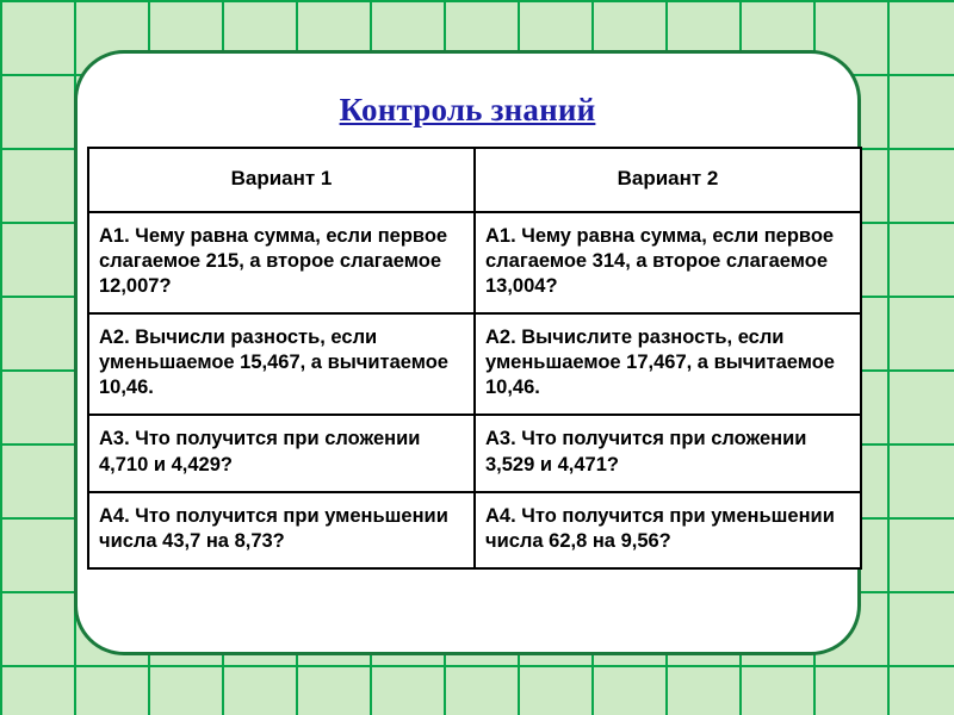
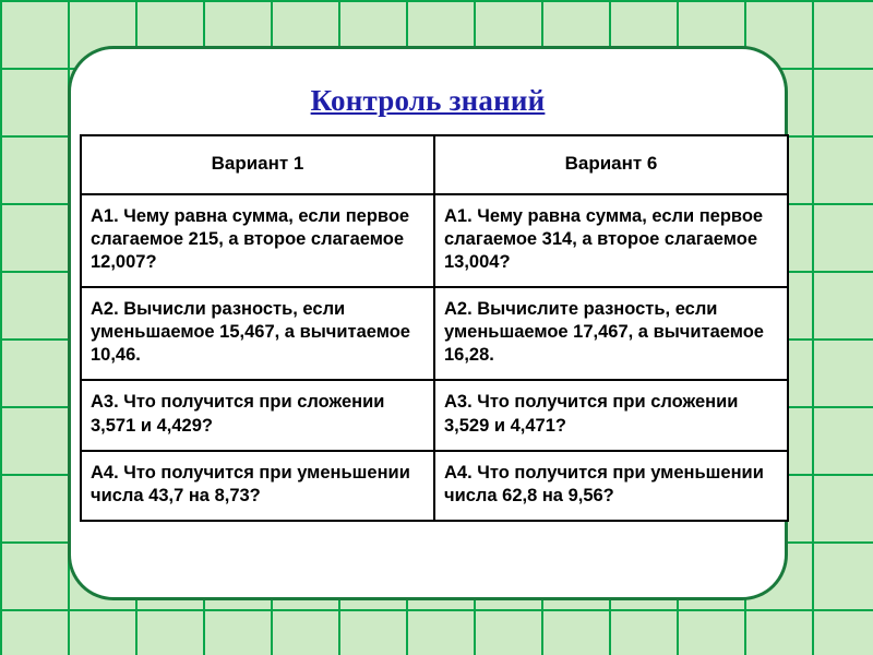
  Контроль знаний
- Вариант 1	Вариант 2
+ Вариант 1	Вариант 6
  А1. Чему равна сумма, если первое слагаемое 215, а второе слагаемое 12,007?	А1. Чему равна сумма, если первое слагаемое 314, а второе слагаемое 13,004?
- А2. Вычисли разность, если уменьшаемое 15,467, а вычитаемое 10,46.	А2. Вычислите разность, если уменьшаемое 17,467, а вычитаемое 10,46.
+ А2. Вычисли разность, если уменьшаемое 15,467, а вычитаемое 10,46.	А2. Вычислите разность, если уменьшаемое 17,467, а вычитаемое 16,28.
- А3. Что получится при сложении 4,710 и 4,429?	А3. Что получится при сложении 3,529 и 4,471?
+ А3. Что получится при сложении 3,571 и 4,429?	А3. Что получится при сложении 3,529 и 4,471?
  А4. Что получится при уменьшении числа 43,7 на 8,73?	А4. Что получится при уменьшении числа 62,8 на 9,56?
